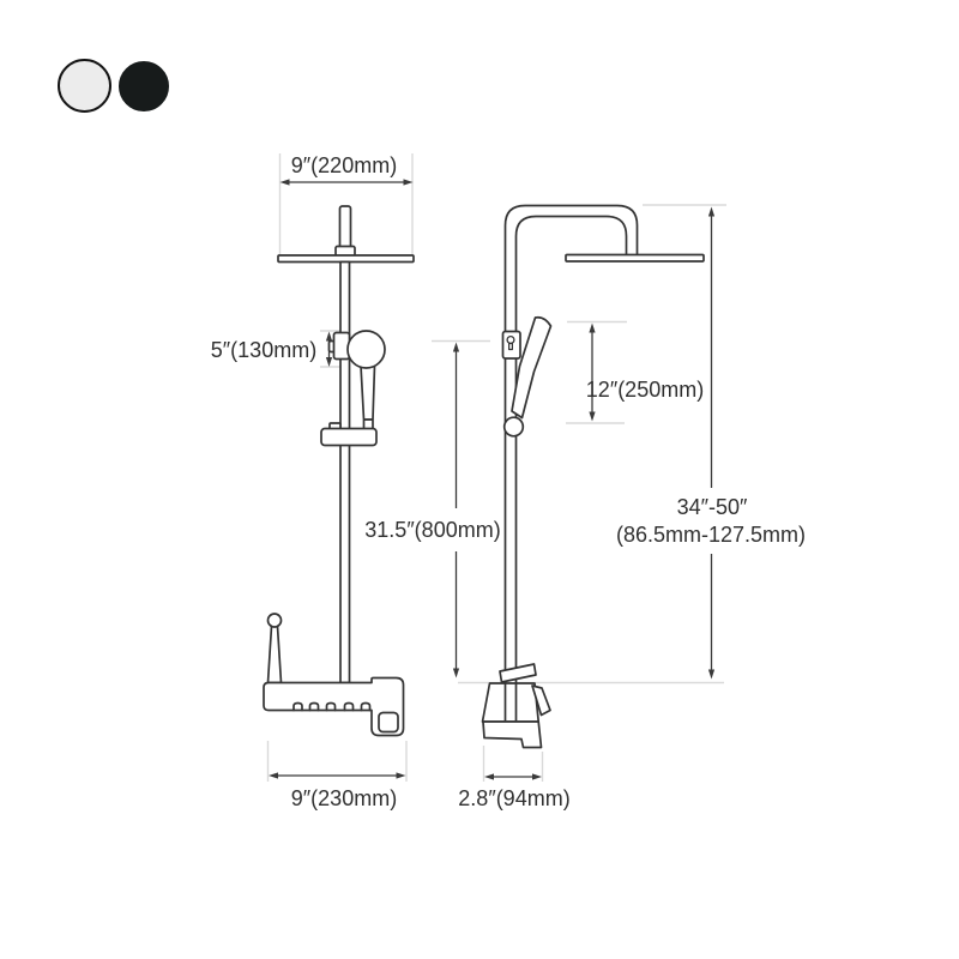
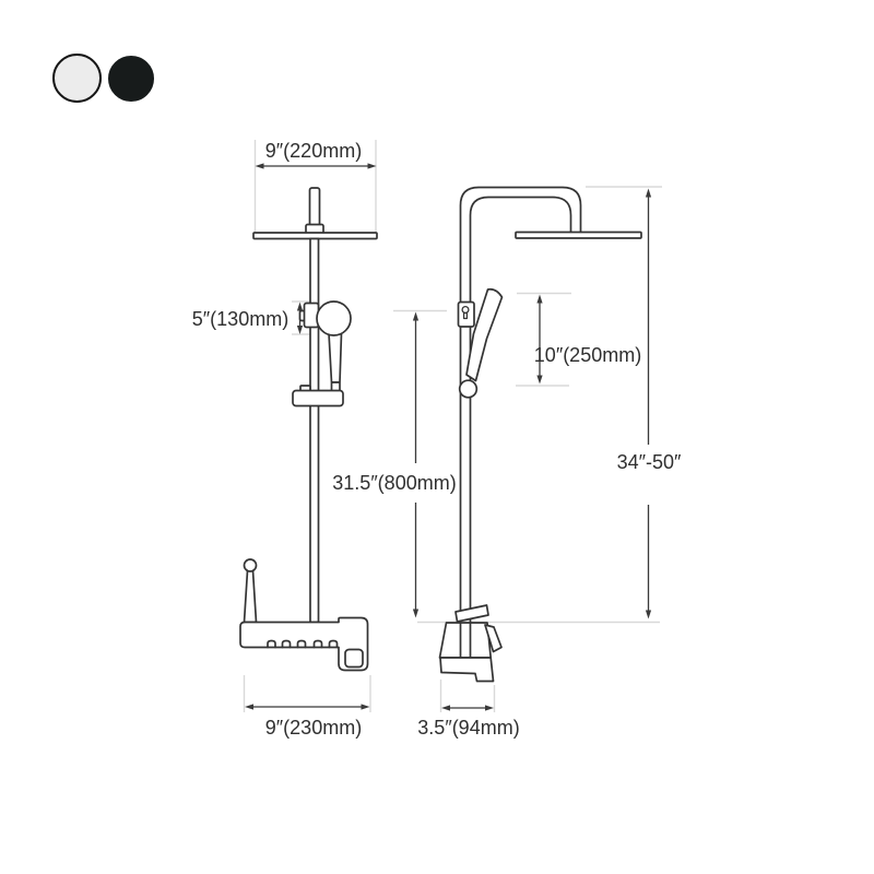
  9″(220mm)
  5″(130mm)
  31.5″(800mm)
- 12″(250mm)
+ 10″(250mm)
  34″-50″
- (86.5mm-127.5mm)
  9″(230mm)
- 2.8″(94mm)
+ 3.5″(94mm)
